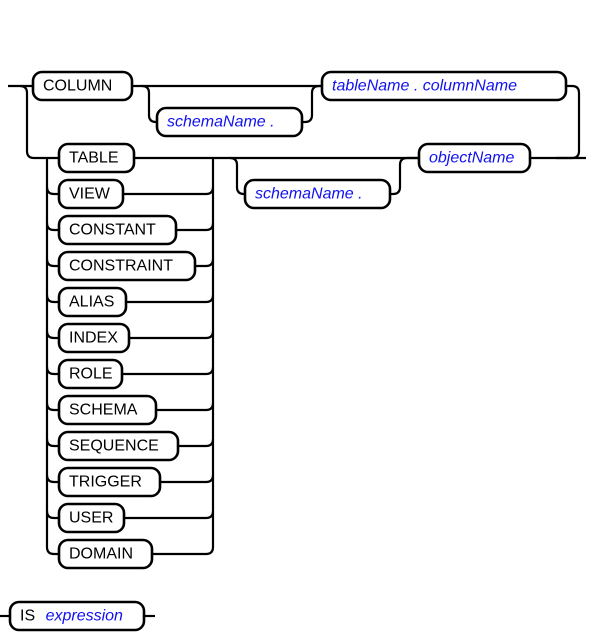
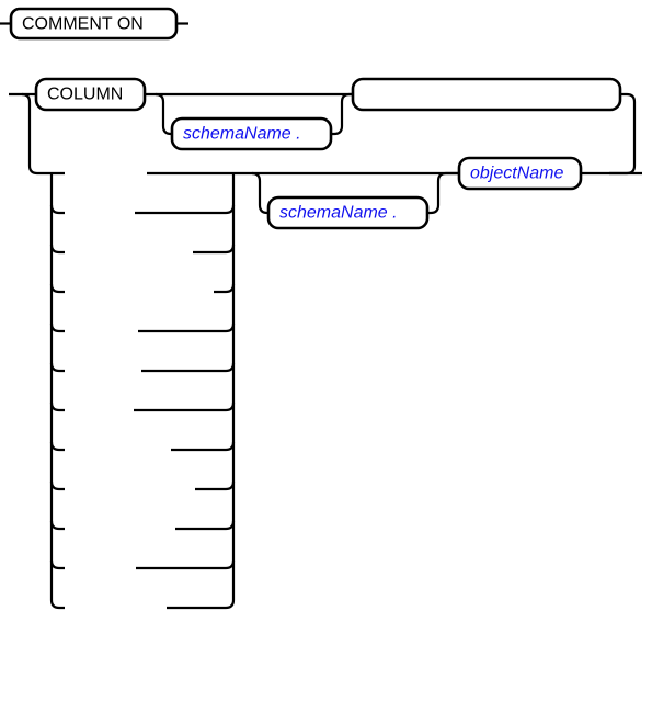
+ COMMENT ON
  COLUMN
  schemaName .
- tableName . columnName
- TABLE
- VIEW
- CONSTANT
- CONSTRAINT
- ALIAS
- INDEX
- ROLE
- SCHEMA
- SEQUENCE
- TRIGGER
- USER
- DOMAIN
  schemaName .
  objectName
- IS expression
